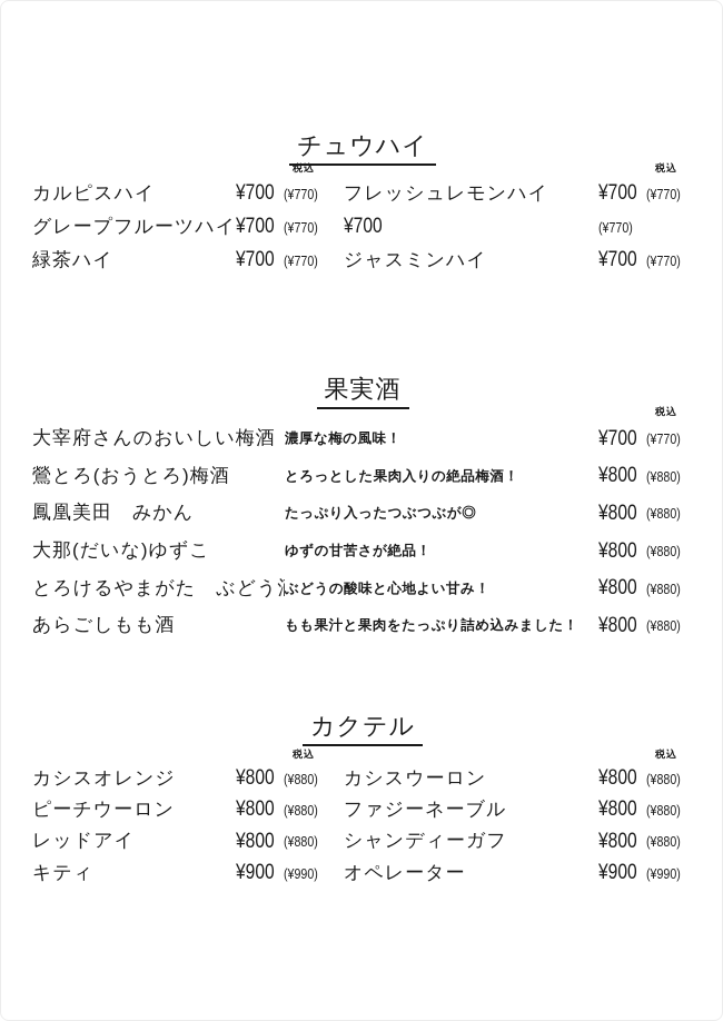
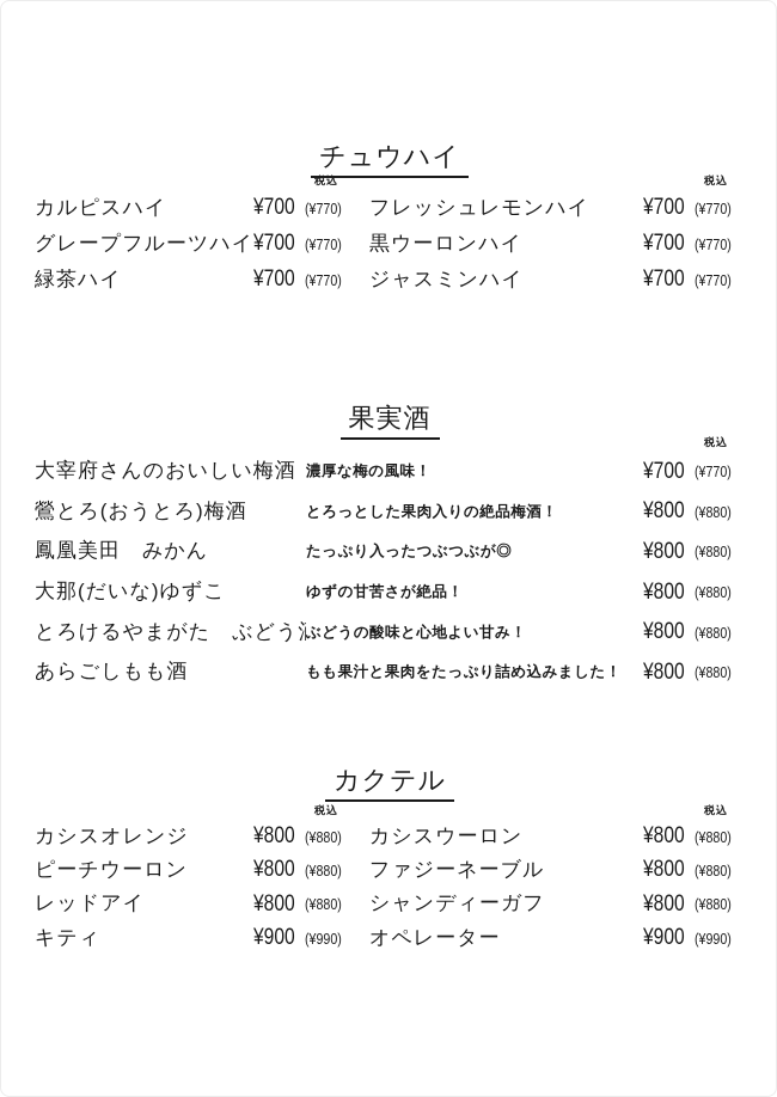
  チュウハイ
  税込
  税込
  カルピスハイ
  ¥700
  (¥770)
  フレッシュレモンハイ
  ¥700
  (¥770)
  グレープフルーツハイ
  ¥700
  (¥770)
+ 黒ウーロンハイ
  ¥700
  (¥770)
  緑茶ハイ
  ¥700
  (¥770)
  ジャスミンハイ
  ¥700
  (¥770)
  果実酒
  税込
  大宰府さんのおいしい梅酒
  濃厚な梅の風味！
  ¥700
  (¥770)
  鶯とろ(おうとろ)梅酒
  とろっとした果肉入りの絶品梅酒！
  ¥800
  (¥880)
  鳳凰美田 みかん
  たっぷり入ったつぶつぶが◎
  ¥800
  (¥880)
  大那(だいな)ゆずこ
  ゆずの甘苦さが絶品！
  ¥800
  (¥880)
  とろけるやまがた ぶどう
  ぶどうの酸味と心地よい甘み！
  ¥800
  (¥880)
  あらごしもも酒
  もも果汁と果肉をたっぷり詰め込みました！
  ¥800
  (¥880)
  カクテル
  税込
  税込
  カシスオレンジ
  ¥800
  (¥880)
  カシスウーロン
  ¥800
  (¥880)
  ピーチウーロン
  ¥800
  (¥880)
  ファジーネーブル
  ¥800
  (¥880)
  レッドアイ
  ¥800
  (¥880)
  シャンディーガフ
  ¥800
  (¥880)
  キティ
  ¥900
  (¥990)
  オペレーター
  ¥900
  (¥990)
